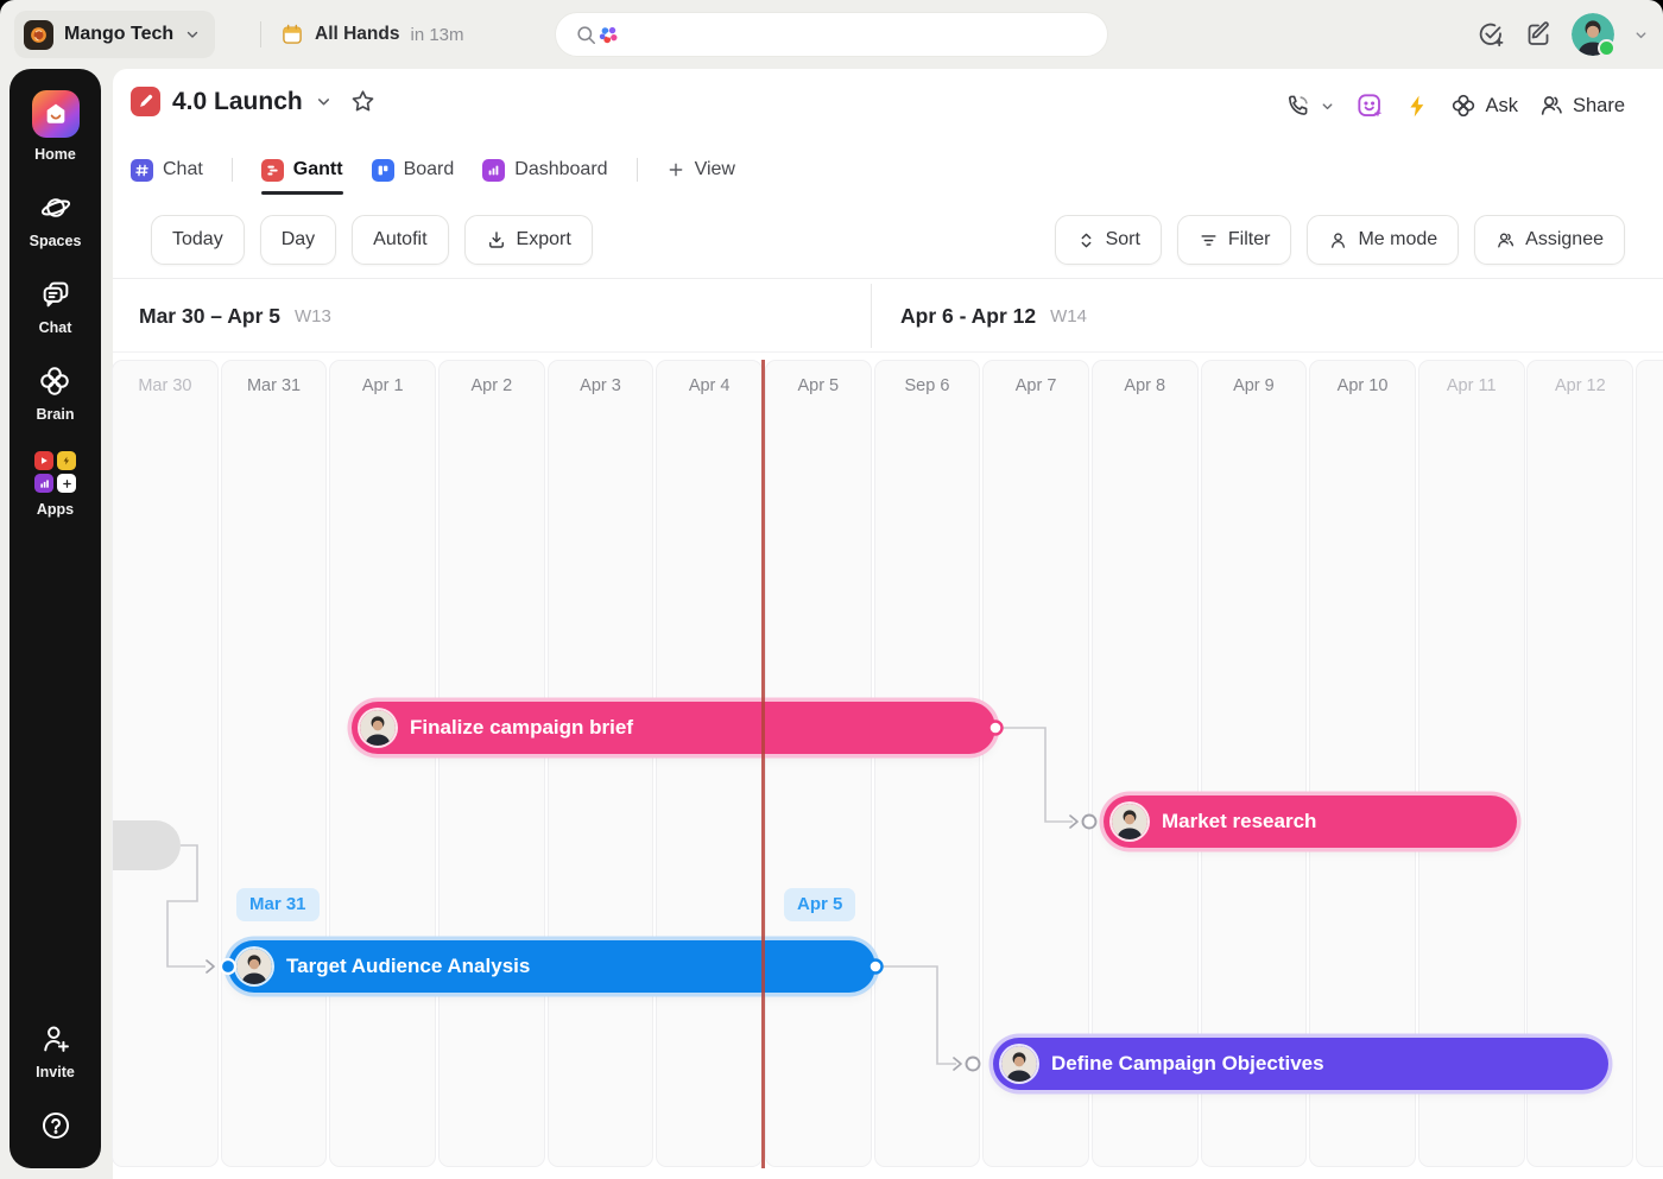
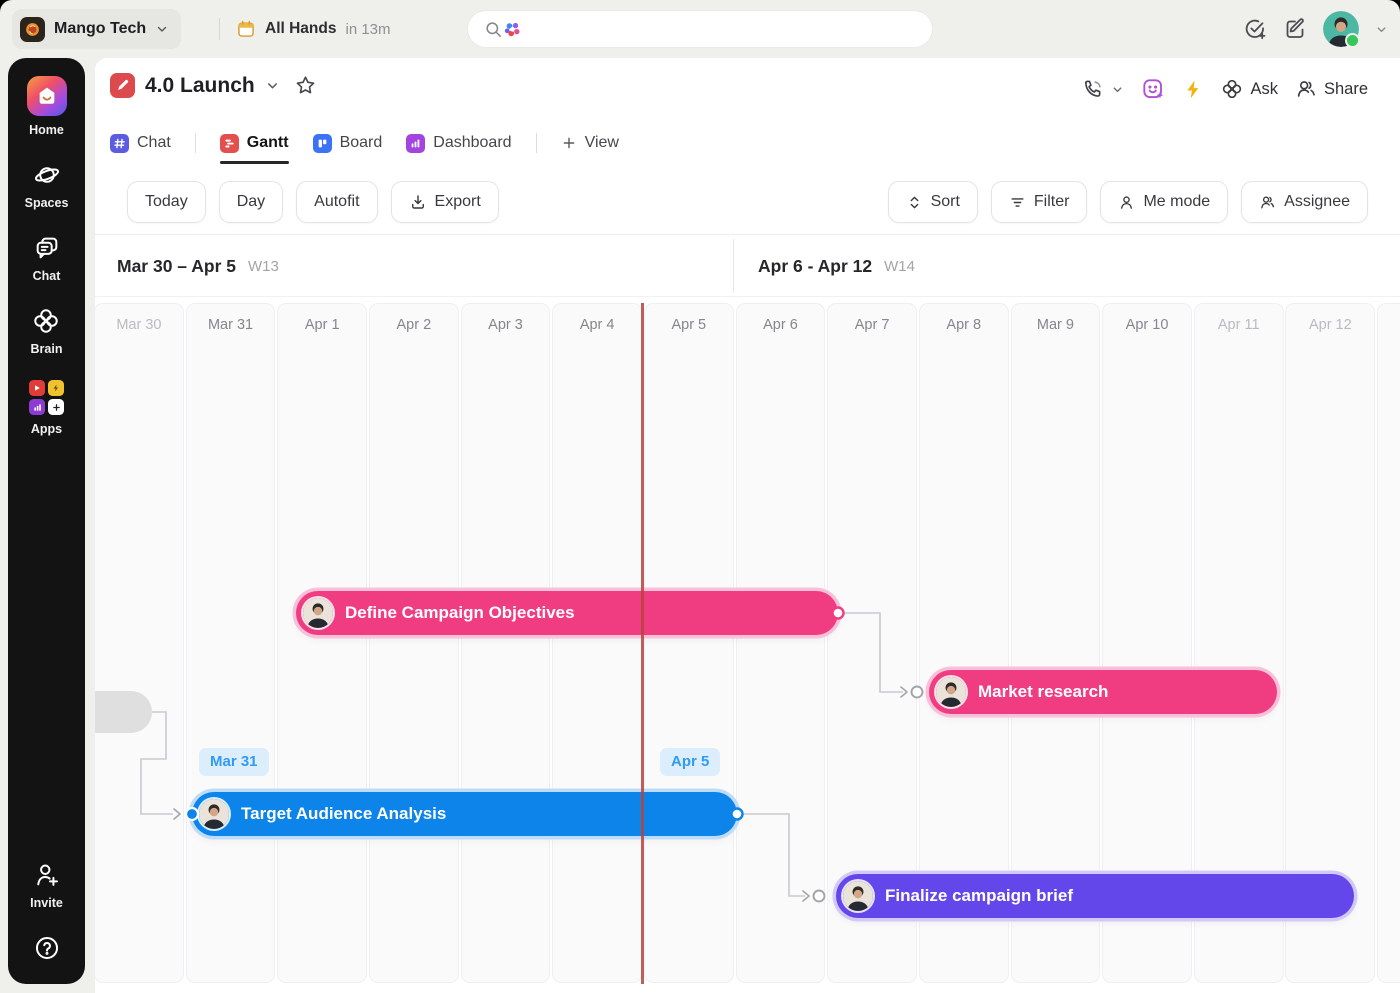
  Mango Tech
  All Hands
  in 13m
  Home
  Spaces
  Chat
  Brain
  Apps
  Invite
  4.0 Launch
  Ask
  Share
  Chat
  Gantt
  Board
  Dashboard
  View
  Today
  Day
  Autofit
  Export
  Sort
  Filter
  Me mode
  Assignee
  Mar 30 – Apr 5
  W13
  Apr 6 - Apr 12
  W14
  Mar 30
  Mar 31
  Apr 1
  Apr 2
  Apr 3
  Apr 4
  Apr 5
- Sep 6
+ Apr 6
  Apr 7
  Apr 8
- Apr 9
+ Mar 9
  Apr 10
  Apr 11
  Apr 12
- Finalize campaign brief
+ Define Campaign Objectives
  Market research
  Target Audience Analysis
- Define Campaign Objectives
+ Finalize campaign brief
  Mar 31
  Apr 5
